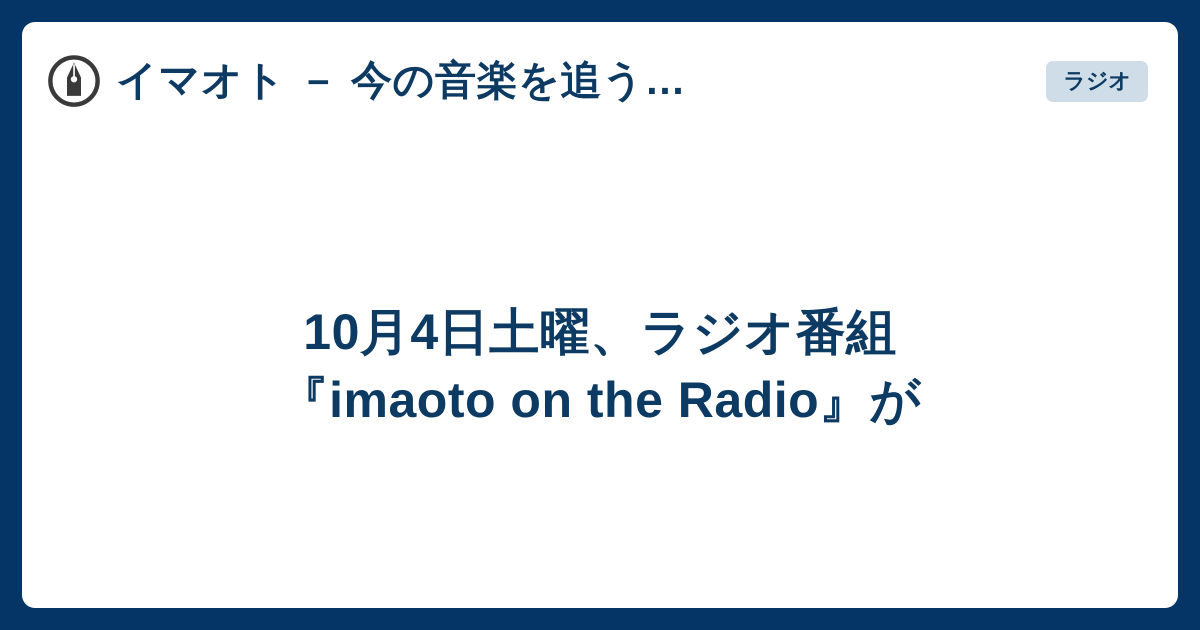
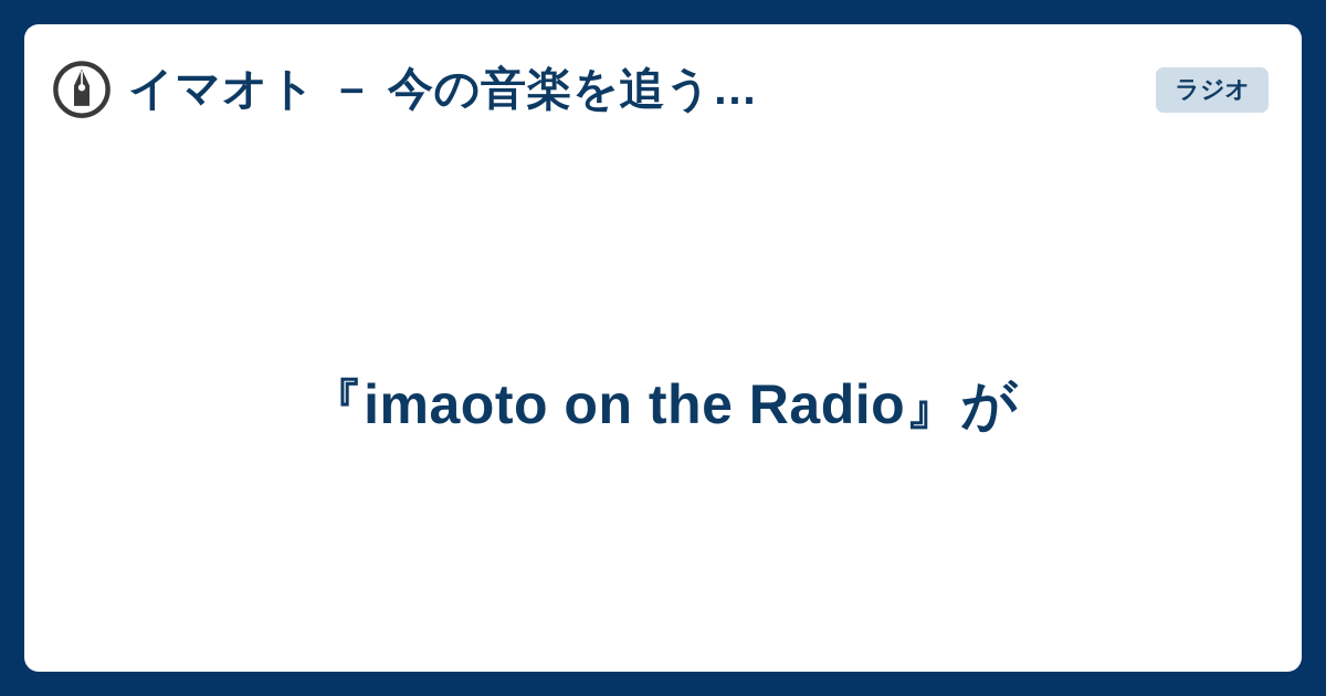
  イマオト － 今の音楽を追う…
  ラジオ
- 10月4日土曜、ラジオ番組
  『imaoto on the Radio』が
